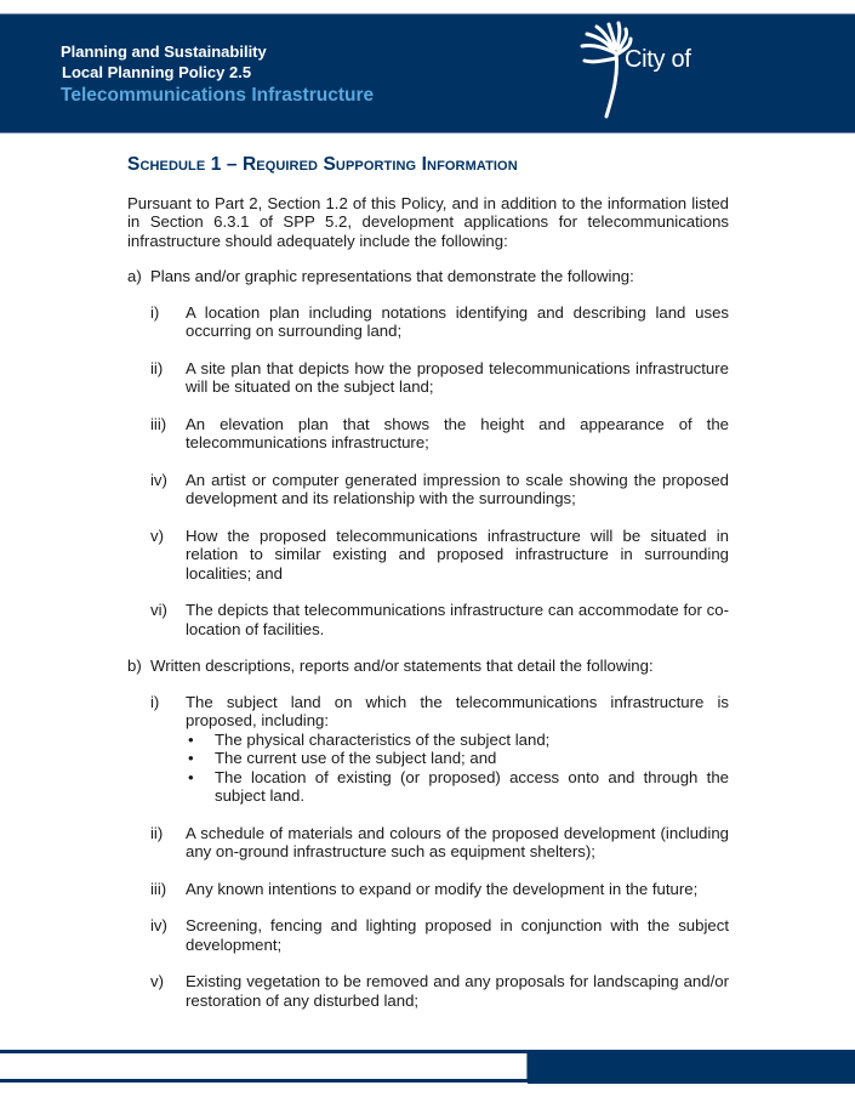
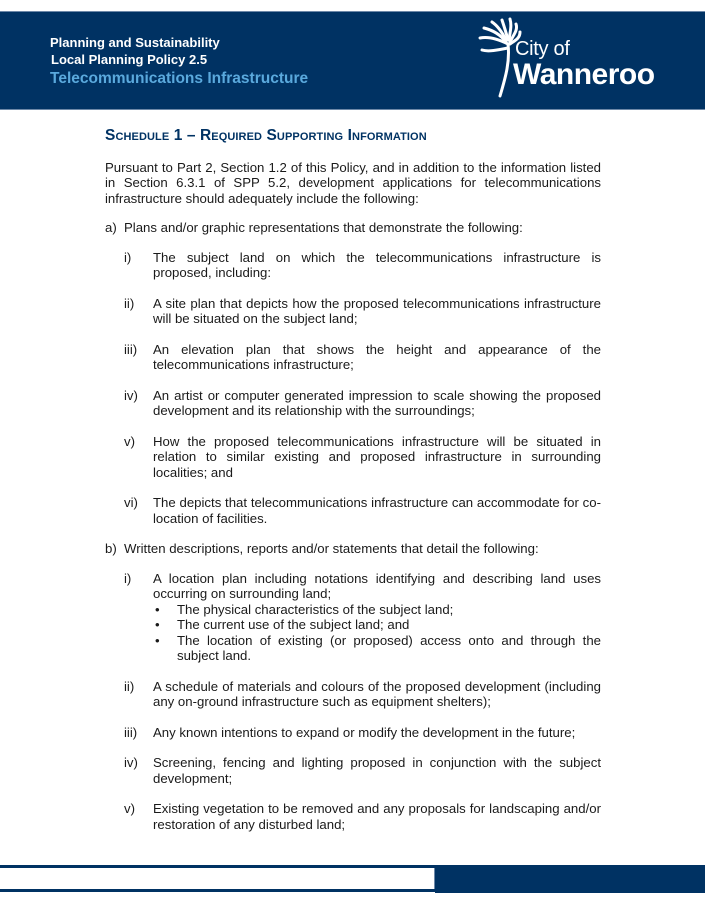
  Planning and Sustainability
  Local Planning Policy 2.5
  Telecommunications Infrastructure
  City of
+ Wanneroo
  Schedule 1 – Required Supporting Information
  Pursuant to Part 2, Section 1.2 of this Policy, and in addition to the information listed in Section 6.3.1 of SPP 5.2, development applications for telecommunications infrastructure should adequately include the following:
  a)
  Plans and/or graphic representations that demonstrate the following:
  i)
- A location plan including notations identifying and describing land uses occurring on surrounding land;
+ The subject land on which the telecommunications infrastructure is proposed, including:
  ii)
  A site plan that depicts how the proposed telecommunications infrastructure will be situated on the subject land;
  iii)
  An elevation plan that shows the height and appearance of the telecommunications infrastructure;
  iv)
  An artist or computer generated impression to scale showing the proposed development and its relationship with the surroundings;
  v)
  How the proposed telecommunications infrastructure will be situated in relation to similar existing and proposed infrastructure in surrounding localities; and
  vi)
  The depicts that telecommunications infrastructure can accommodate for co-location of facilities.
  b)
  Written descriptions, reports and/or statements that detail the following:
  i)
- The subject land on which the telecommunications infrastructure is proposed, including:
+ A location plan including notations identifying and describing land uses occurring on surrounding land;
  •
  The physical characteristics of the subject land;
  •
  The current use of the subject land; and
  •
  The location of existing (or proposed) access onto and through the subject land.
  ii)
  A schedule of materials and colours of the proposed development (including any on-ground infrastructure such as equipment shelters);
  iii)
  Any known intentions to expand or modify the development in the future;
  iv)
  Screening, fencing and lighting proposed in conjunction with the subject development;
  v)
  Existing vegetation to be removed and any proposals for landscaping and/or restoration of any disturbed land;
